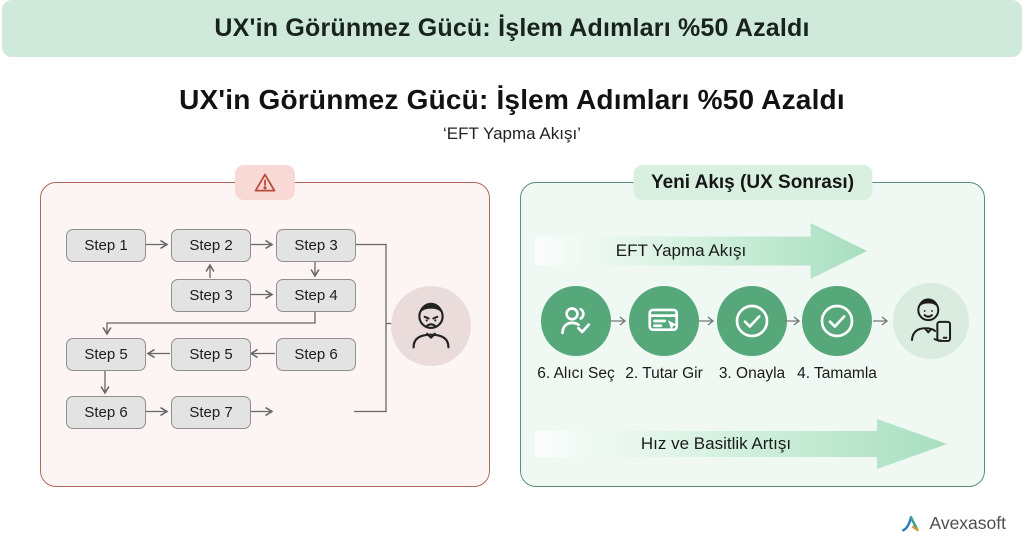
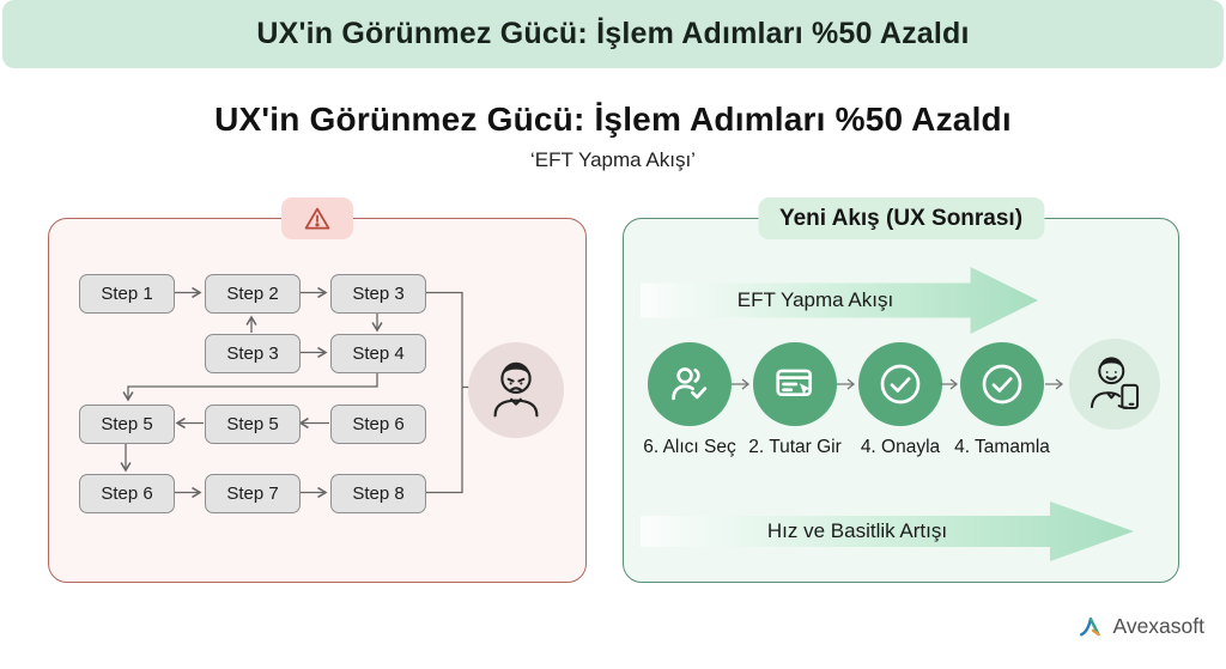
  UX'in Görünmez Gücü: İşlem Adımları %50 Azaldı
  UX'in Görünmez Gücü: İşlem Adımları %50 Azaldı
  ‘EFT Yapma Akışı’
  Step 1
  Step 2
  Step 3
  Step 3
  Step 4
  Step 5
  Step 5
  Step 6
  Step 6
  Step 7
+ Step 8
  Yeni Akış (UX Sonrası)
  EFT Yapma Akışı
  6. Alıcı Seç
  2. Tutar Gir
- 3. Onayla
+ 4. Onayla
  4. Tamamla
  Hız ve Basitlik Artışı
  Avexasoft
